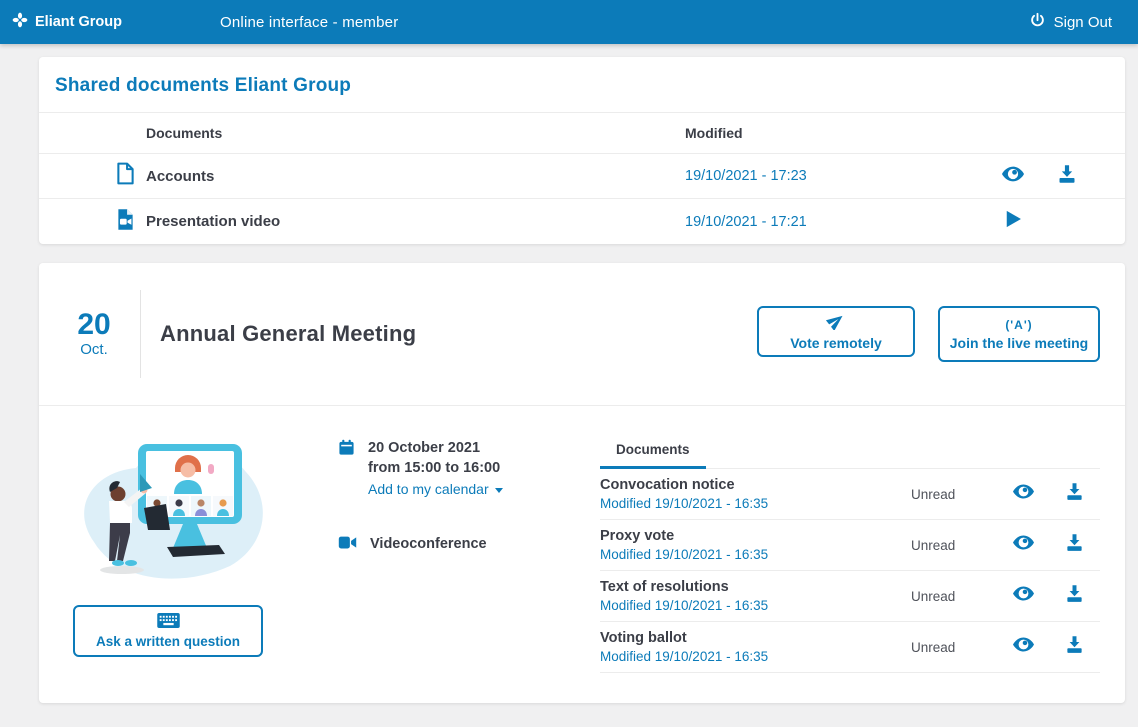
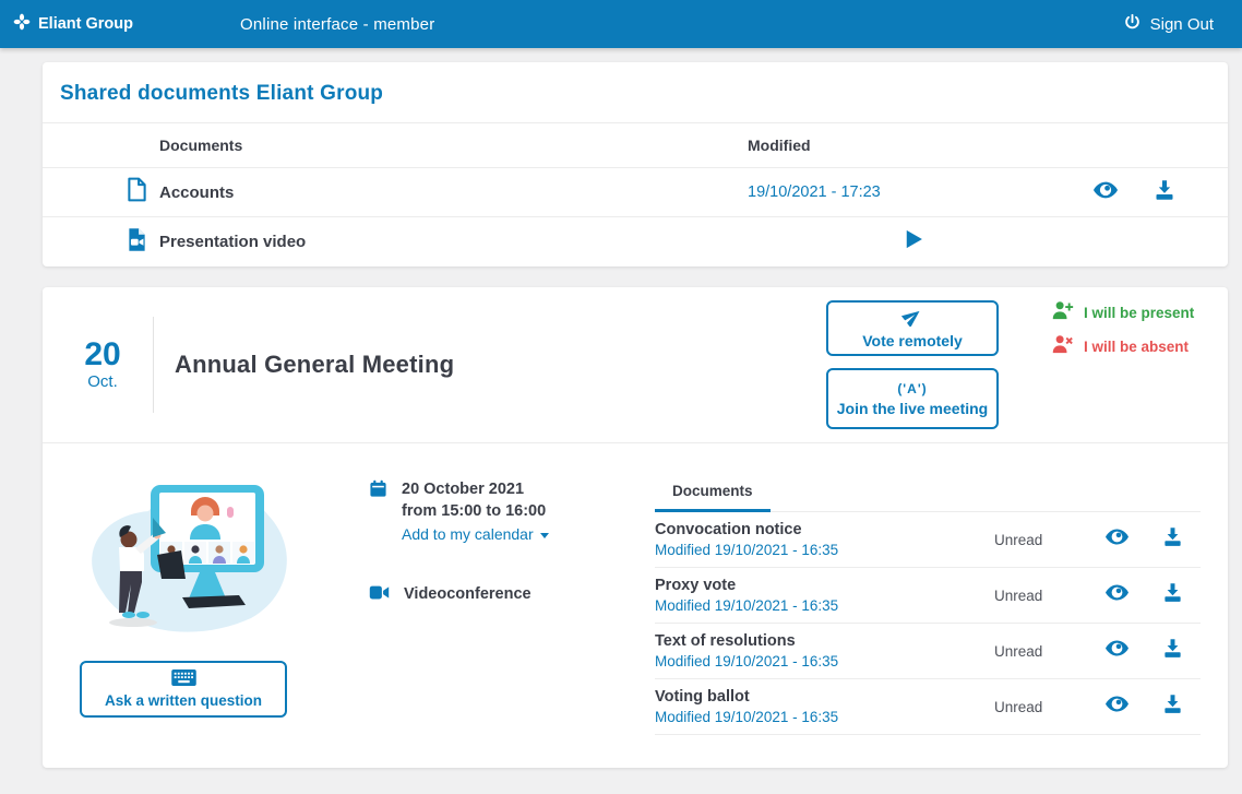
  Eliant Group
  Online interface - member
  Sign Out
  Shared documents Eliant Group
  Documents
  Modified
  Accounts
  19/10/2021 - 17:23
  Presentation video
- 19/10/2021 - 17:21
  20
  Oct.
  Annual General Meeting
  Vote remotely
+ I will be present
+ I will be absent
  ('A')
  Join the live meeting
  Ask a written question
  20 October 2021
  from 15:00 to 16:00
  Add to my calendar
  Videoconference
  Documents
  Convocation notice
  Modified 19/10/2021 - 16:35
  Unread
  Proxy vote
  Modified 19/10/2021 - 16:35
  Unread
  Text of resolutions
  Modified 19/10/2021 - 16:35
  Unread
  Voting ballot
  Modified 19/10/2021 - 16:35
  Unread
